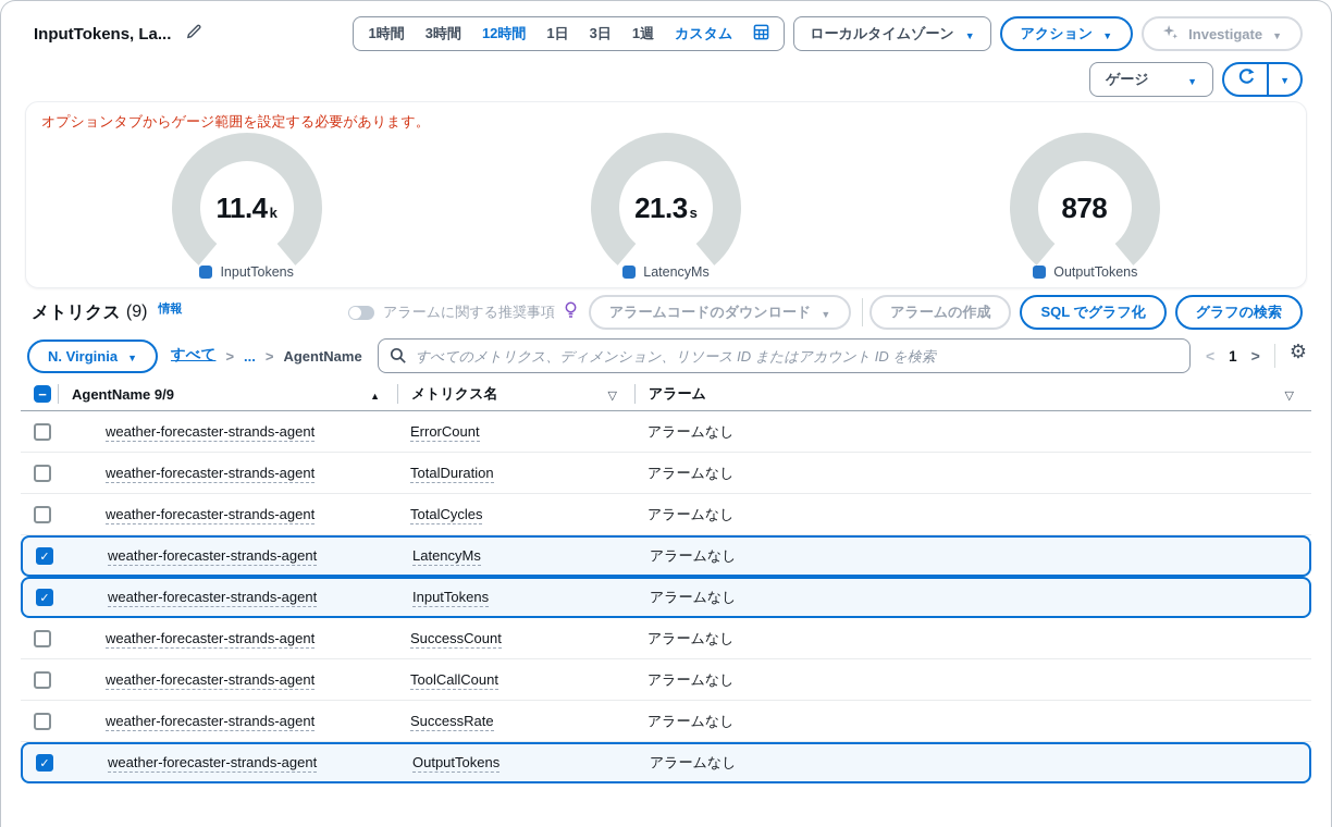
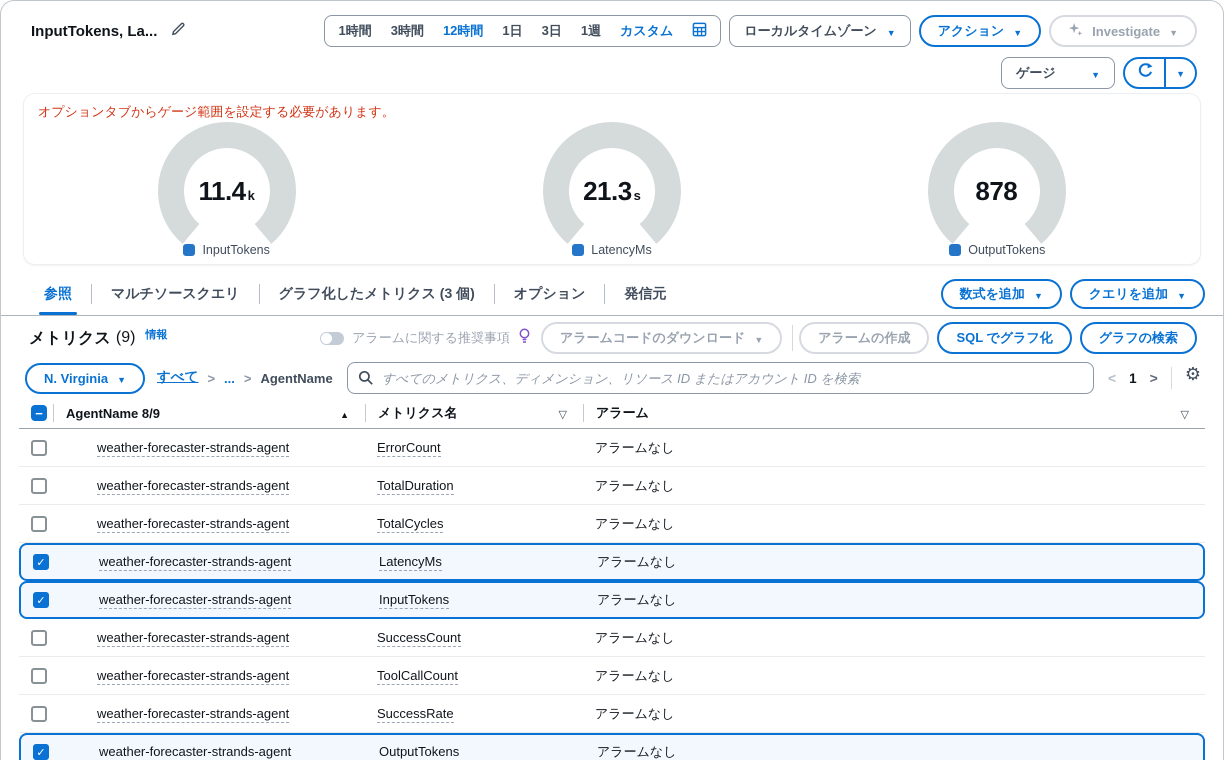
  InputTokens, La...
  1時間
  3時間
  12時間
  1日
  3日
  1週
  カスタム
  ローカルタイムゾーン
  アクション
  Investigate
  ゲージ
  オプションタブからゲージ範囲を設定する必要があります。
  11.4 k
  InputTokens
  21.3 s
  LatencyMs
  878
  OutputTokens
+ 参照
+ マルチソースクエリ
+ グラフ化したメトリクス (3 個)
+ オプション
+ 発信元
+ 数式を追加
+ クエリを追加
  メトリクス
  (9)
  情報
  アラームに関する推奨事項
  アラームコードのダウンロード
  アラームの作成
  SQL でグラフ化
  グラフの検索
  N. Virginia
  すべて
  >
  ...
  >
  AgentName
  すべてのメトリクス、ディメンション、リソース ID またはアカウント ID を検索
  <
  1
  >
  ⚙
- AgentName 9/9
+ AgentName 8/9
  メトリクス名
  アラーム
  weather-forecaster-strands-agent
  ErrorCount
  アラームなし
  weather-forecaster-strands-agent
  TotalDuration
  アラームなし
  weather-forecaster-strands-agent
  TotalCycles
  アラームなし
  weather-forecaster-strands-agent
  LatencyMs
  アラームなし
  weather-forecaster-strands-agent
  InputTokens
  アラームなし
  weather-forecaster-strands-agent
  SuccessCount
  アラームなし
  weather-forecaster-strands-agent
  ToolCallCount
  アラームなし
  weather-forecaster-strands-agent
  SuccessRate
  アラームなし
  weather-forecaster-strands-agent
  OutputTokens
  アラームなし
